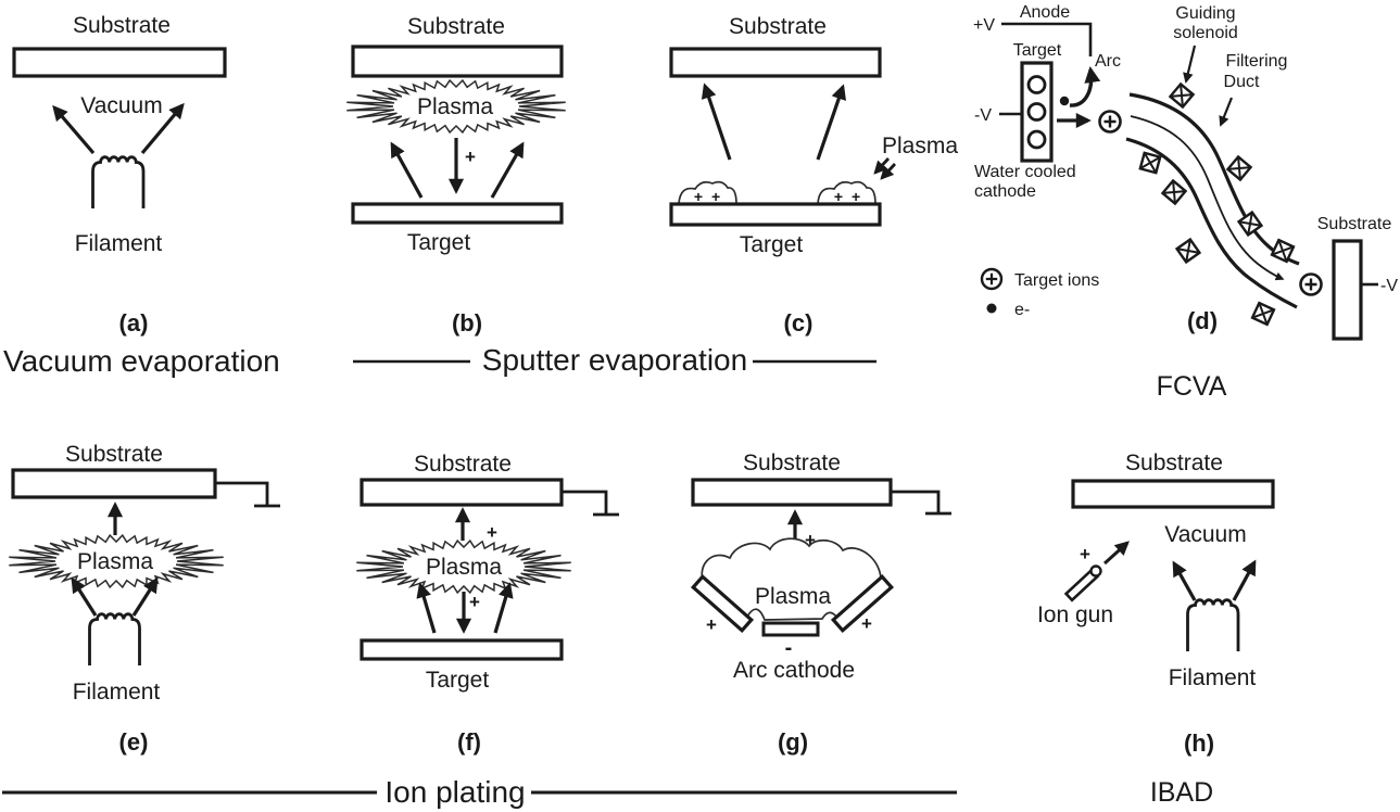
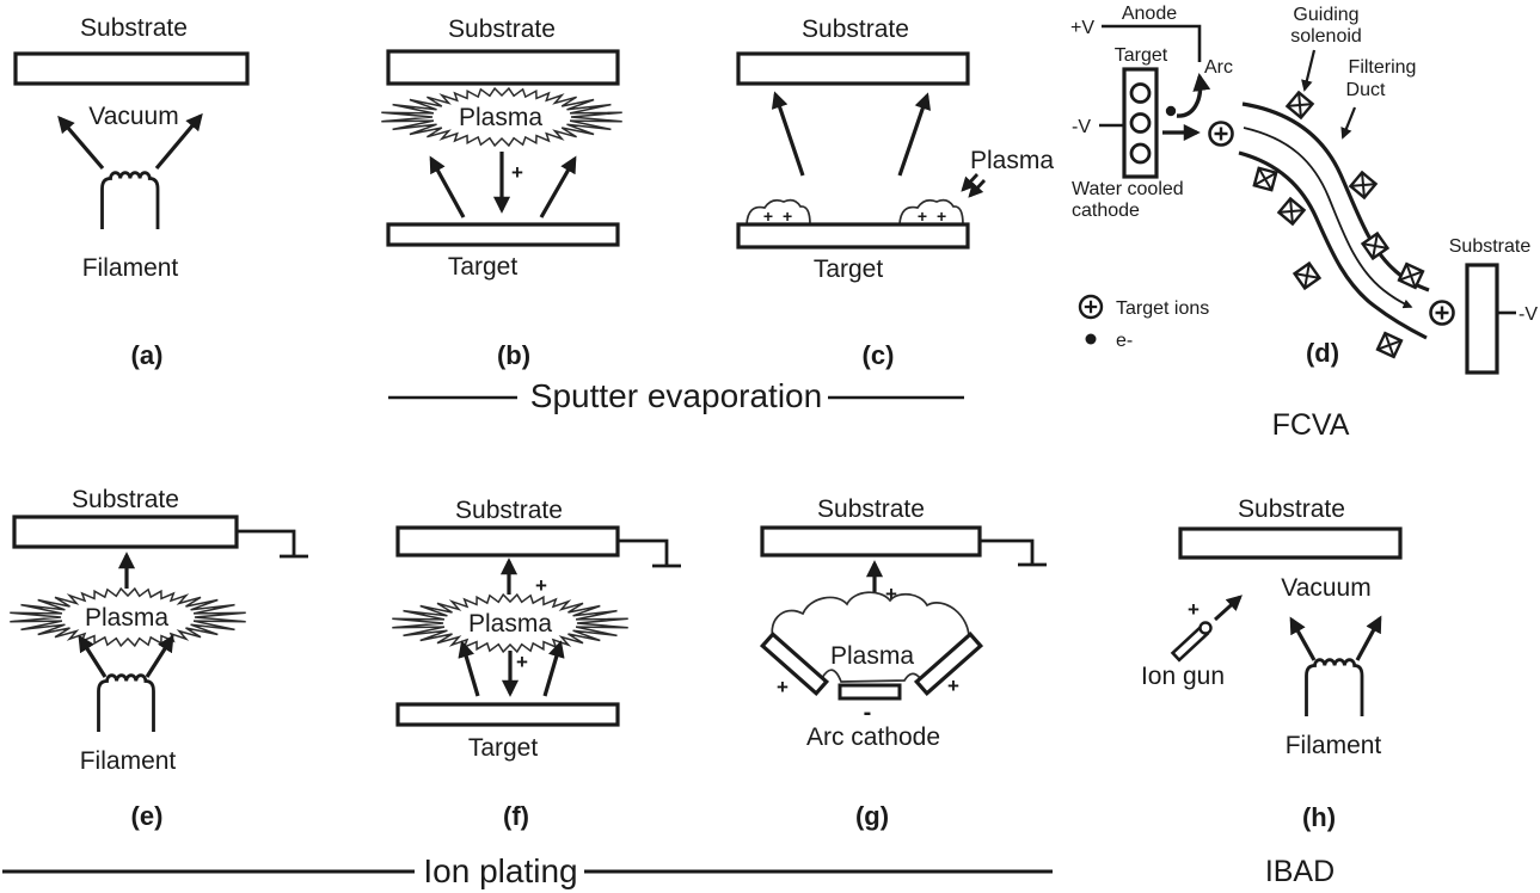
  Substrate
  Vacuum
  Filament
  (a)
- Vacuum evaporation
  Substrate
  Plasma
  +
  Target
  (b)
  Sputter evaporation
  Substrate
  Plasma
  + +
  + +
  Target
  (c)
  +V
  Anode
  Target
  Arc
  -V
  Water cooled
  cathode
  Guiding
  solenoid
  Filtering
  Duct
  Substrate
  -V
  Target ions
  e-
  (d)
  FCVA
  Substrate
  Plasma
  Filament
  (e)
  Substrate
  +
  Plasma
  +
  Target
  (f)
  Substrate
  +
  Plasma
  +
  +
  -
  Arc cathode
  (g)
  Ion plating
  Substrate
  Vacuum
  +
  Ion gun
  Filament
  (h)
  IBAD
